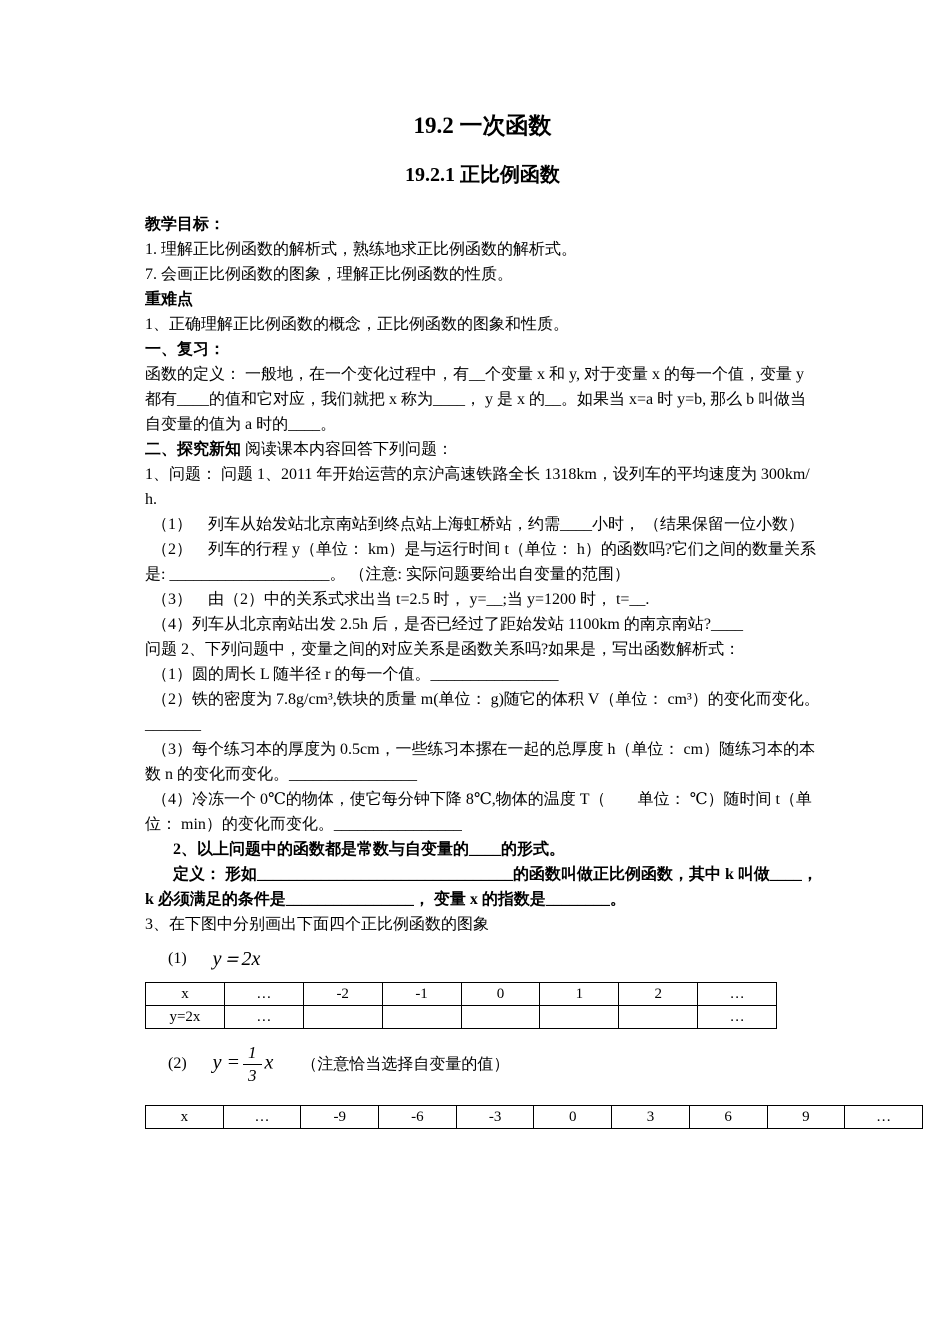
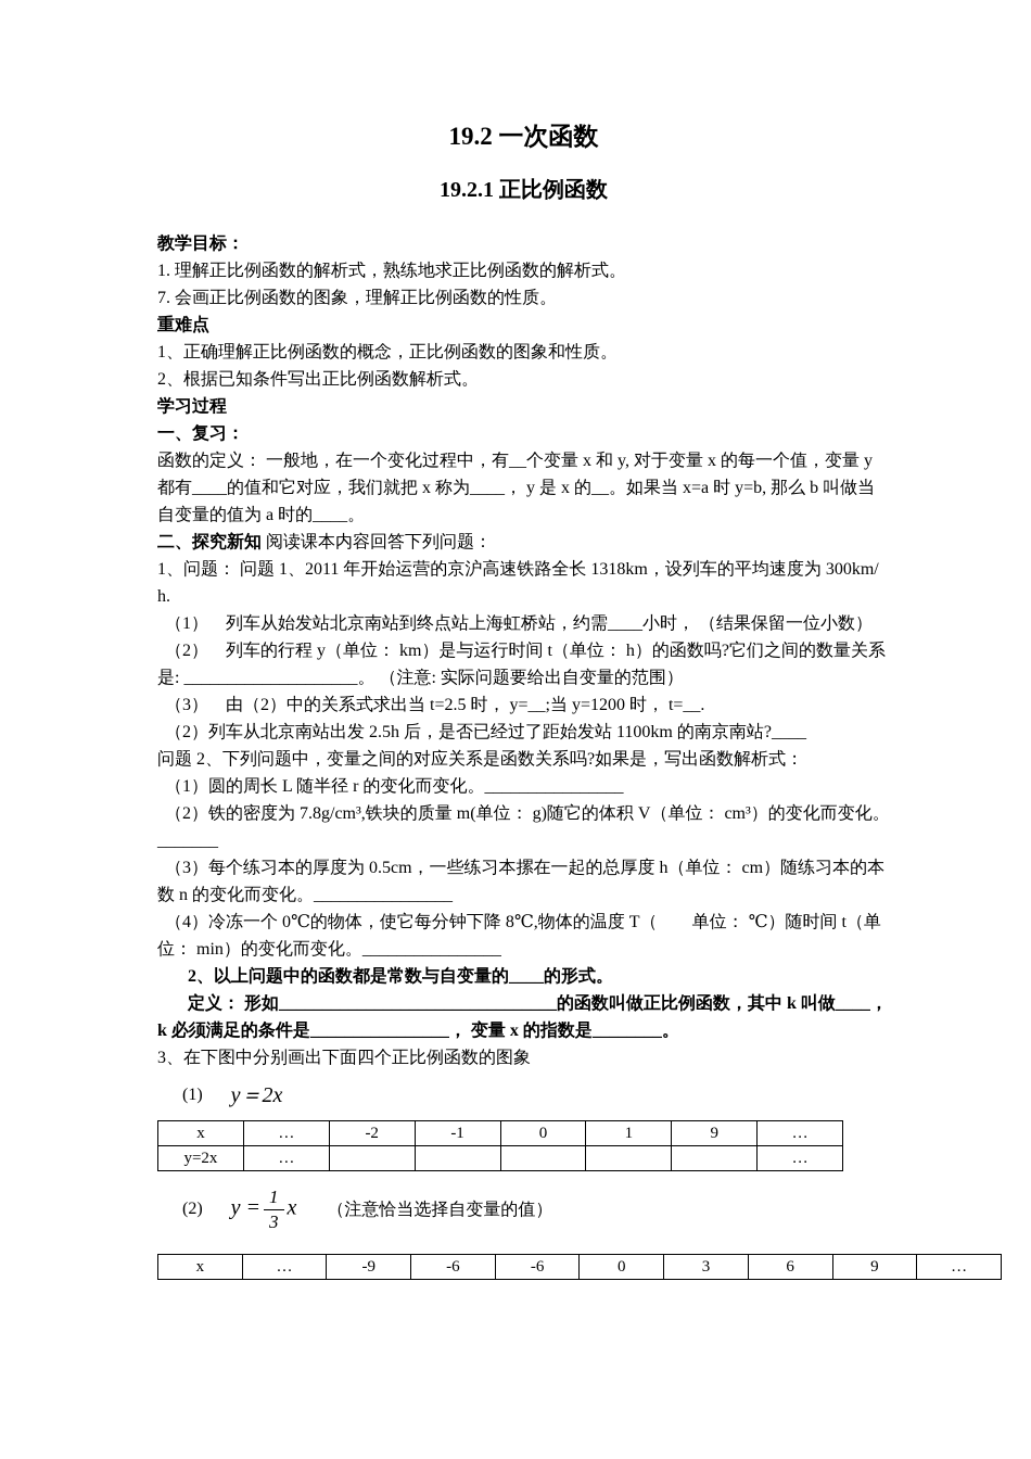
  19.2 一次函数
  19.2.1 正比例函数
  教学目标：
  1. 理解正比例函数的解析式，熟练地求正比例函数的解析式。
  7. 会画正比例函数的图象，理解正比例函数的性质。
  重难点
  1、正确理解正比例函数的概念，正比例函数的图象和性质。
+ 2、根据已知条件写出正比例函数解析式。
+ 学习过程
  一、复习：
  函数的定义： 一般地，在一个变化过程中，有__个变量 x 和 y, 对于变量 x 的每一个值，变量 y 都有____的值和它对应，我们就把 x 称为____， y 是 x 的__。如果当 x=a 时 y=b, 那么 b 叫做当自变量的值为 a 时的____。
  二、探究新知 阅读课本内容回答下列问题：
  1、问题： 问题 1、2011 年开始运营的京沪高速铁路全长 1318km，设列车的平均速度为 300km/h.
  （1） 列车从始发站北京南站到终点站上海虹桥站，约需____小时， （结果保留一位小数）
  （2） 列车的行程 y（单位： km）是与运行时间 t（单位： h）的函数吗?它们之间的数量关系是: ____________________。 （注意: 实际问题要给出自变量的范围）
  （3） 由（2）中的关系式求出当 t=2.5 时， y=__;当 y=1200 时， t=__.
- （4）列车从北京南站出发 2.5h 后，是否已经过了距始发站 1100km 的南京南站?____
+ （2）列车从北京南站出发 2.5h 后，是否已经过了距始发站 1100km 的南京南站?____
  问题 2、下列问题中，变量之间的对应关系是函数关系吗?如果是，写出函数解析式：
- （1）圆的周长 L 随半径 r 的每一个值。________________
+ （1）圆的周长 L 随半径 r 的变化而变化。________________
  （2）铁的密度为 7.8g/cm³,铁块的质量 m(单位： g)随它的体积 V（单位： cm³）的变化而变化。_______
  （3）每个练习本的厚度为 0.5cm，一些练习本摞在一起的总厚度 h（单位： cm）随练习本的本数 n 的变化而变化。________________
  （4）冷冻一个 0℃的物体，使它每分钟下降 8℃,物体的温度 T（ 单位： ℃）随时间 t（单位： min）的变化而变化。________________
  2、以上问题中的函数都是常数与自变量的____的形式。
  定义： 形如________________________________的函数叫做正比例函数，其中 k 叫做____， k 必须满足的条件是________________， 变量 x 的指数是________。
  3、在下图中分别画出下面四个正比例函数的图象
  (1)
  y＝2x
- x	…	-2	-1	0	1	2	…
+ x	…	-2	-1	0	1	9	…
  y=2x	…						…
  (2)
  y =
  1
  3
  x
  （注意恰当选择自变量的值）
- x	…	-9	-6	-3	0	3	6	9	…
+ x	…	-9	-6	-6	0	3	6	9	…
